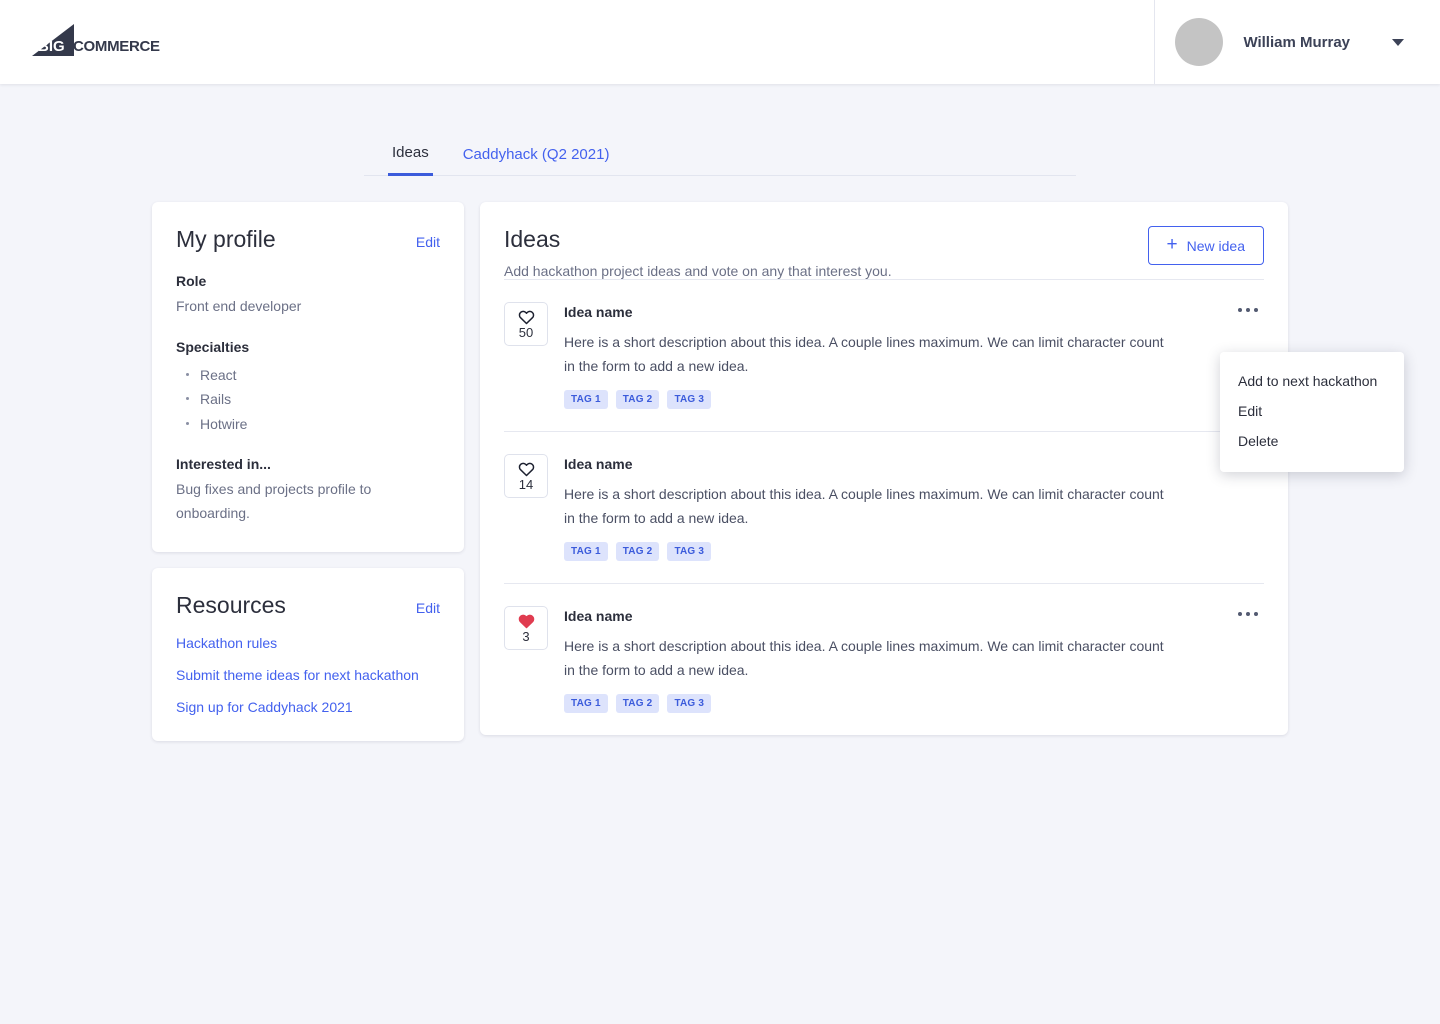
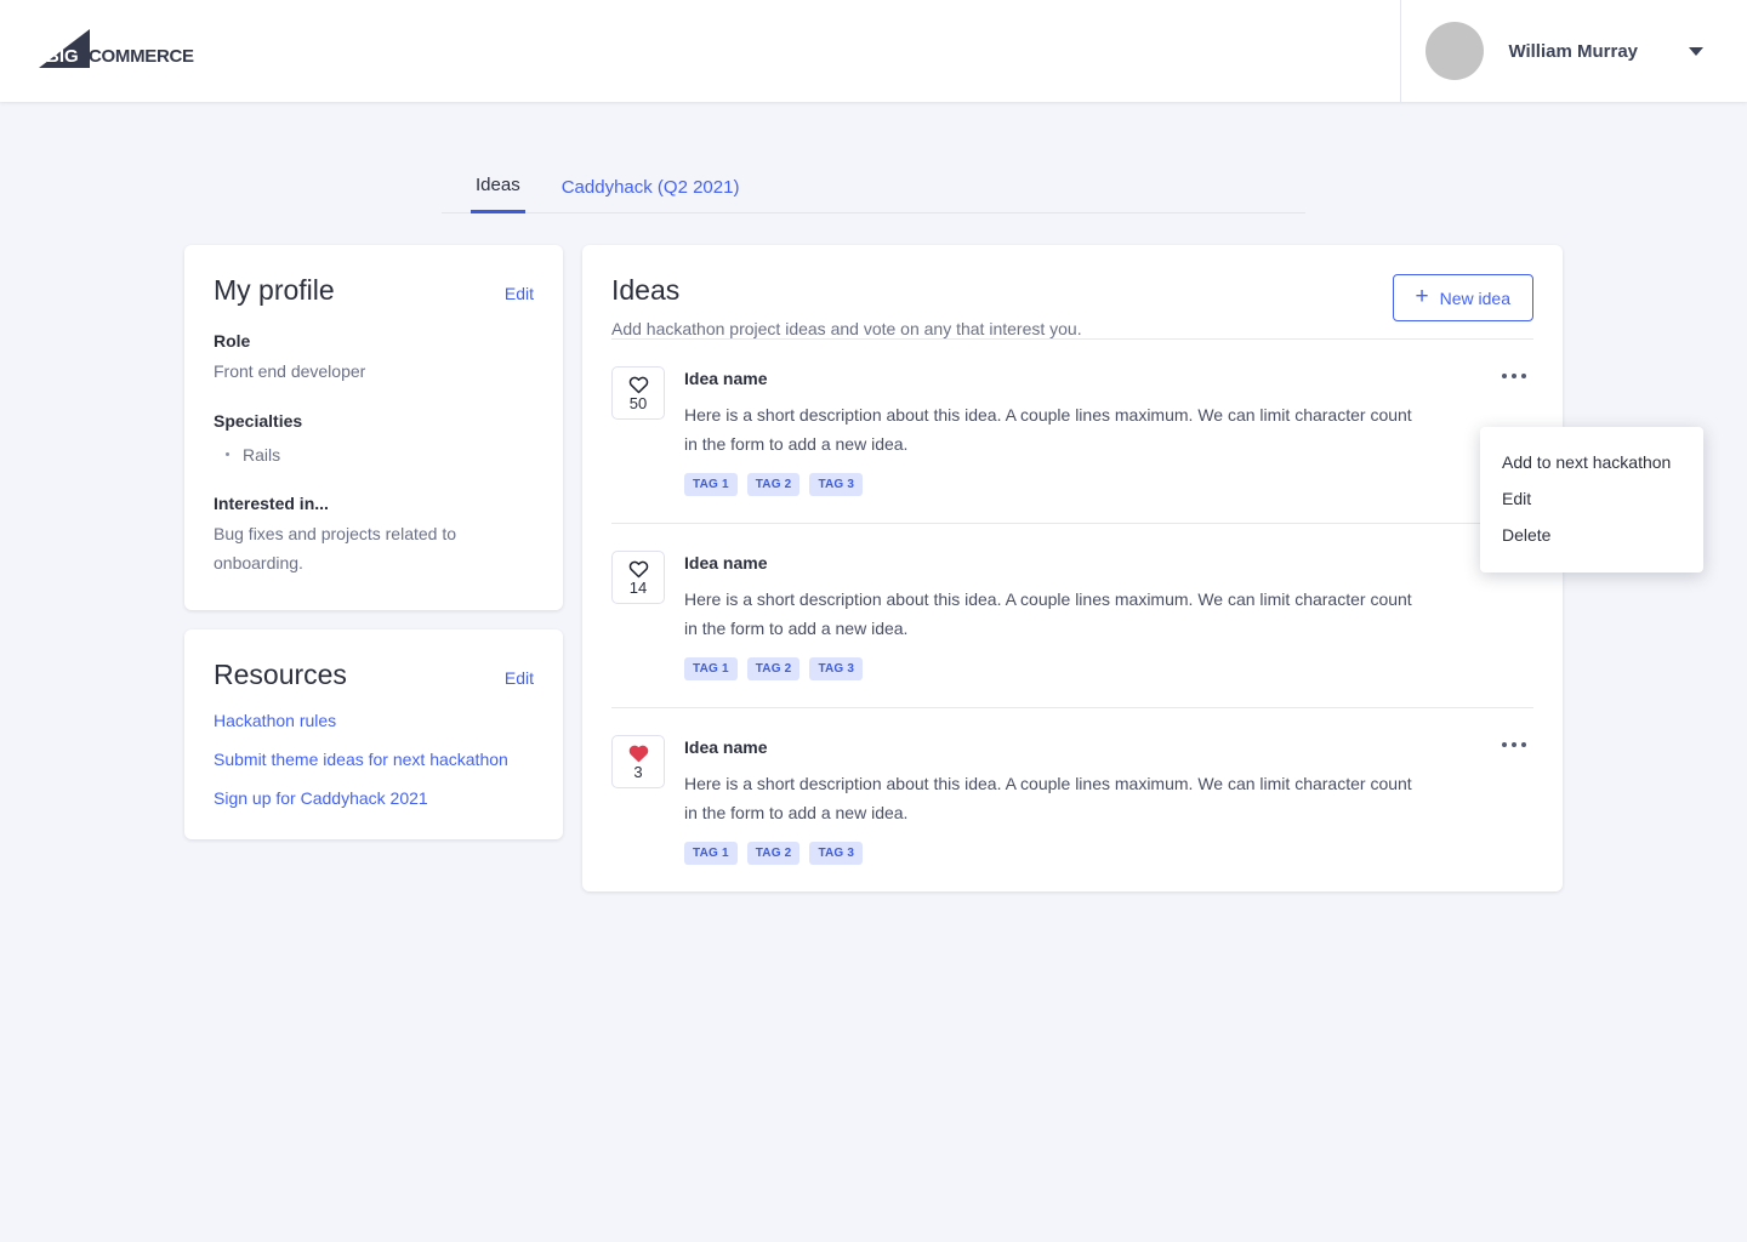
  BIG
  COMMERCE
  William Murray
  Ideas
  Caddyhack (Q2 2021)
  My profile
  Edit
  Role
  Front end developer
  Specialties
- React
  Rails
- Hotwire
  Interested in...
- Bug fixes and projects profile to onboarding.
+ Bug fixes and projects related to onboarding.
  Resources
  Edit
  Hackathon rules
  Submit theme ideas for next hackathon
  Sign up for Caddyhack 2021
  Ideas
  Add hackathon project ideas and vote on any that interest you.
  +
  New idea
  50
  Idea name
  Here is a short description about this idea. A couple lines maximum. We can limit character count in the form to add a new idea.
  TAG 1
  TAG 2
  TAG 3
  14
  Idea name
  Here is a short description about this idea. A couple lines maximum. We can limit character count in the form to add a new idea.
  TAG 1
  TAG 2
  TAG 3
  3
  Idea name
  Here is a short description about this idea. A couple lines maximum. We can limit character count in the form to add a new idea.
  TAG 1
  TAG 2
  TAG 3
  Add to next hackathon
  Edit
  Delete
